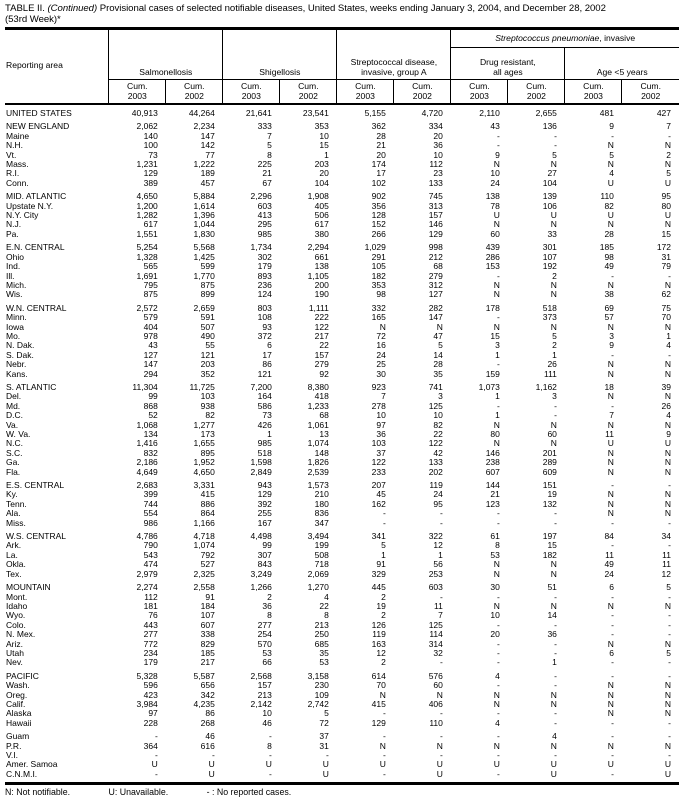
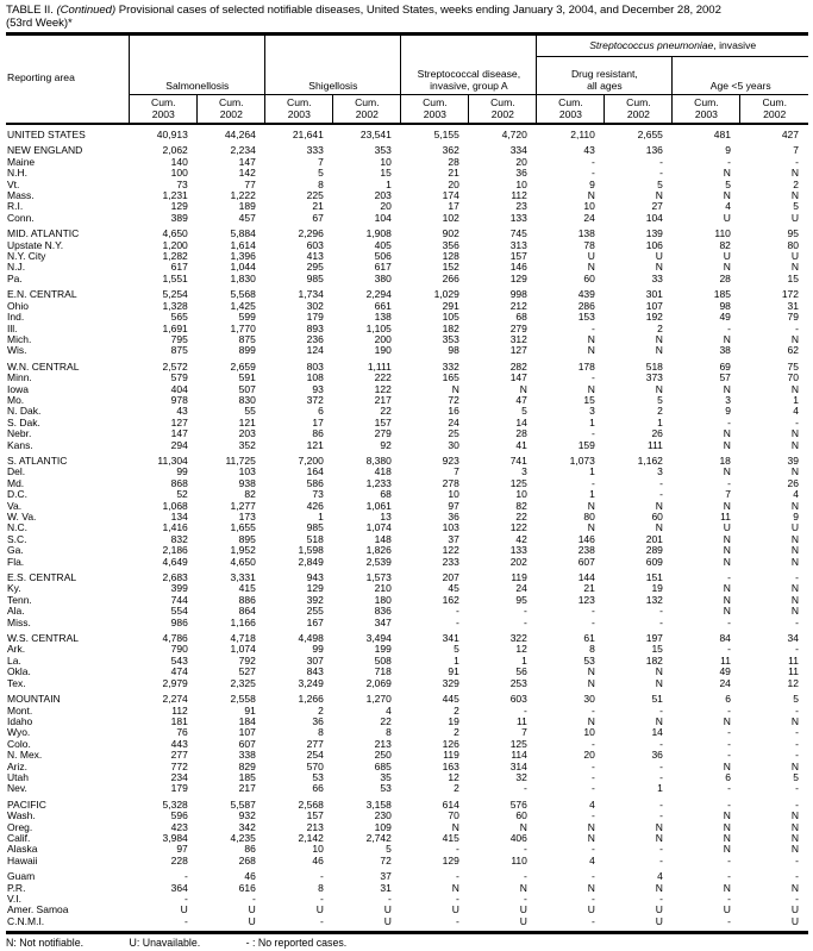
  TABLE II. (Continued) Provisional cases of selected notifiable diseases, United States, weeks ending January 3, 2004, and December 28, 2002
  (53rd Week)*
  Reporting area				Streptococcus pneumoniae, invasive
  Salmonellosis	Shigellosis	Streptococcal disease,invasive, group A	Drug resistant,all ages	Age <5 years
  Cum.2003	Cum.2002	Cum.2003	Cum.2002	Cum.2003	Cum.2002	Cum.2003	Cum.2002	Cum.2003	Cum.2002
  UNITED STATES	40,913	44,264	21,641	23,541	5,155	4,720	2,110	2,655	481	427
  NEW ENGLAND	2,062	2,234	333	353	362	334	43	136	9	7
  Maine	140	147	7	10	28	20	-	-	-	-
  N.H.	100	142	5	15	21	36	-	-	N	N
  Vt.	73	77	8	1	20	10	9	5	5	2
  Mass.	1,231	1,222	225	203	174	112	N	N	N	N
  R.I.	129	189	21	20	17	23	10	27	4	5
  Conn.	389	457	67	104	102	133	24	104	U	U
  MID. ATLANTIC	4,650	5,884	2,296	1,908	902	745	138	139	110	95
  Upstate N.Y.	1,200	1,614	603	405	356	313	78	106	82	80
  N.Y. City	1,282	1,396	413	506	128	157	U	U	U	U
  N.J.	617	1,044	295	617	152	146	N	N	N	N
  Pa.	1,551	1,830	985	380	266	129	60	33	28	15
  E.N. CENTRAL	5,254	5,568	1,734	2,294	1,029	998	439	301	185	172
  Ohio	1,328	1,425	302	661	291	212	286	107	98	31
  Ind.	565	599	179	138	105	68	153	192	49	79
  Ill.	1,691	1,770	893	1,105	182	279	-	2	-	-
  Mich.	795	875	236	200	353	312	N	N	N	N
  Wis.	875	899	124	190	98	127	N	N	38	62
  W.N. CENTRAL	2,572	2,659	803	1,111	332	282	178	518	69	75
  Minn.	579	591	108	222	165	147	-	373	57	70
  Iowa	404	507	93	122	N	N	N	N	N	N
- Mo.	978	490	372	217	72	47	15	5	3	1
+ Mo.	978	830	372	217	72	47	15	5	3	1
  N. Dak.	43	55	6	22	16	5	3	2	9	4
  S. Dak.	127	121	17	157	24	14	1	1	-	-
  Nebr.	147	203	86	279	25	28	-	26	N	N
- Kans.	294	352	121	92	30	35	159	111	N	N
+ Kans.	294	352	121	92	30	41	159	111	N	N
  S. ATLANTIC	11,304	11,725	7,200	8,380	923	741	1,073	1,162	18	39
  Del.	99	103	164	418	7	3	1	3	N	N
  Md.	868	938	586	1,233	278	125	-	-	-	26
  D.C.	52	82	73	68	10	10	1	-	7	4
  Va.	1,068	1,277	426	1,061	97	82	N	N	N	N
  W. Va.	134	173	1	13	36	22	80	60	11	9
  N.C.	1,416	1,655	985	1,074	103	122	N	N	U	U
  S.C.	832	895	518	148	37	42	146	201	N	N
  Ga.	2,186	1,952	1,598	1,826	122	133	238	289	N	N
  Fla.	4,649	4,650	2,849	2,539	233	202	607	609	N	N
  E.S. CENTRAL	2,683	3,331	943	1,573	207	119	144	151	-	-
  Ky.	399	415	129	210	45	24	21	19	N	N
  Tenn.	744	886	392	180	162	95	123	132	N	N
  Ala.	554	864	255	836	-	-	-	-	N	N
  Miss.	986	1,166	167	347	-	-	-	-	-	-
  W.S. CENTRAL	4,786	4,718	4,498	3,494	341	322	61	197	84	34
  Ark.	790	1,074	99	199	5	12	8	15	-	-
  La.	543	792	307	508	1	1	53	182	11	11
  Okla.	474	527	843	718	91	56	N	N	49	11
  Tex.	2,979	2,325	3,249	2,069	329	253	N	N	24	12
  MOUNTAIN	2,274	2,558	1,266	1,270	445	603	30	51	6	5
  Mont.	112	91	2	4	2	-	-	-	-	-
  Idaho	181	184	36	22	19	11	N	N	N	N
  Wyo.	76	107	8	8	2	7	10	14	-	-
  Colo.	443	607	277	213	126	125	-	-	-	-
  N. Mex.	277	338	254	250	119	114	20	36	-	-
  Ariz.	772	829	570	685	163	314	-	-	N	N
  Utah	234	185	53	35	12	32	-	-	6	5
  Nev.	179	217	66	53	2	-	-	1	-	-
  PACIFIC	5,328	5,587	2,568	3,158	614	576	4	-	-	-
- Wash.	596	656	157	230	70	60	-	-	N	N
+ Wash.	596	932	157	230	70	60	-	-	N	N
  Oreg.	423	342	213	109	N	N	N	N	N	N
  Calif.	3,984	4,235	2,142	2,742	415	406	N	N	N	N
  Alaska	97	86	10	5	-	-	-	-	N	N
  Hawaii	228	268	46	72	129	110	4	-	-	-
  Guam	-	46	-	37	-	-	-	4	-	-
  P.R.	364	616	8	31	N	N	N	N	N	N
  V.I.	-	-	-	-	-	-	-	-	-	-
  Amer. Samoa	U	U	U	U	U	U	U	U	U	U
  C.N.M.I.	-	U	-	U	-	U	-	U	-	U
  N: Not notifiable. U: Unavailable. - : No reported cases.
